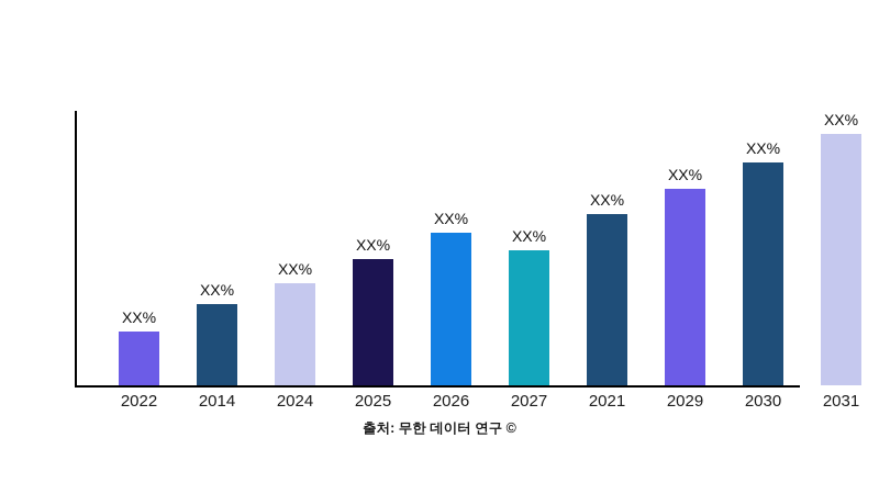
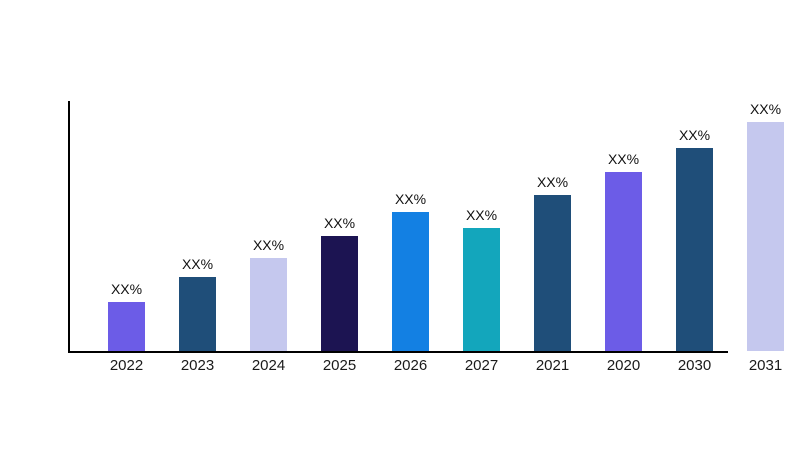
  XX%
  XX%
  XX%
  XX%
  XX%
  XX%
  XX%
  XX%
  XX%
  XX%
  2022
- 2014
+ 2023
  2024
  2025
  2026
  2027
  2021
- 2029
+ 2020
  2030
  2031
- 출처: 무한 데이터 연구 ©
